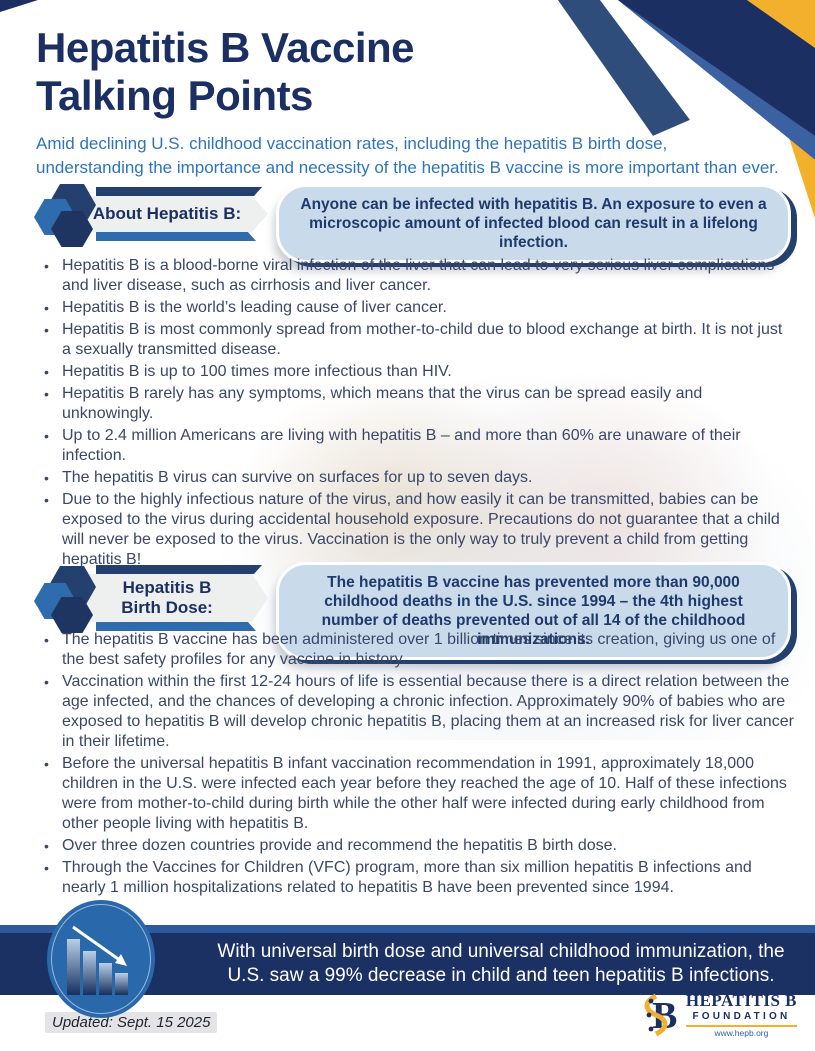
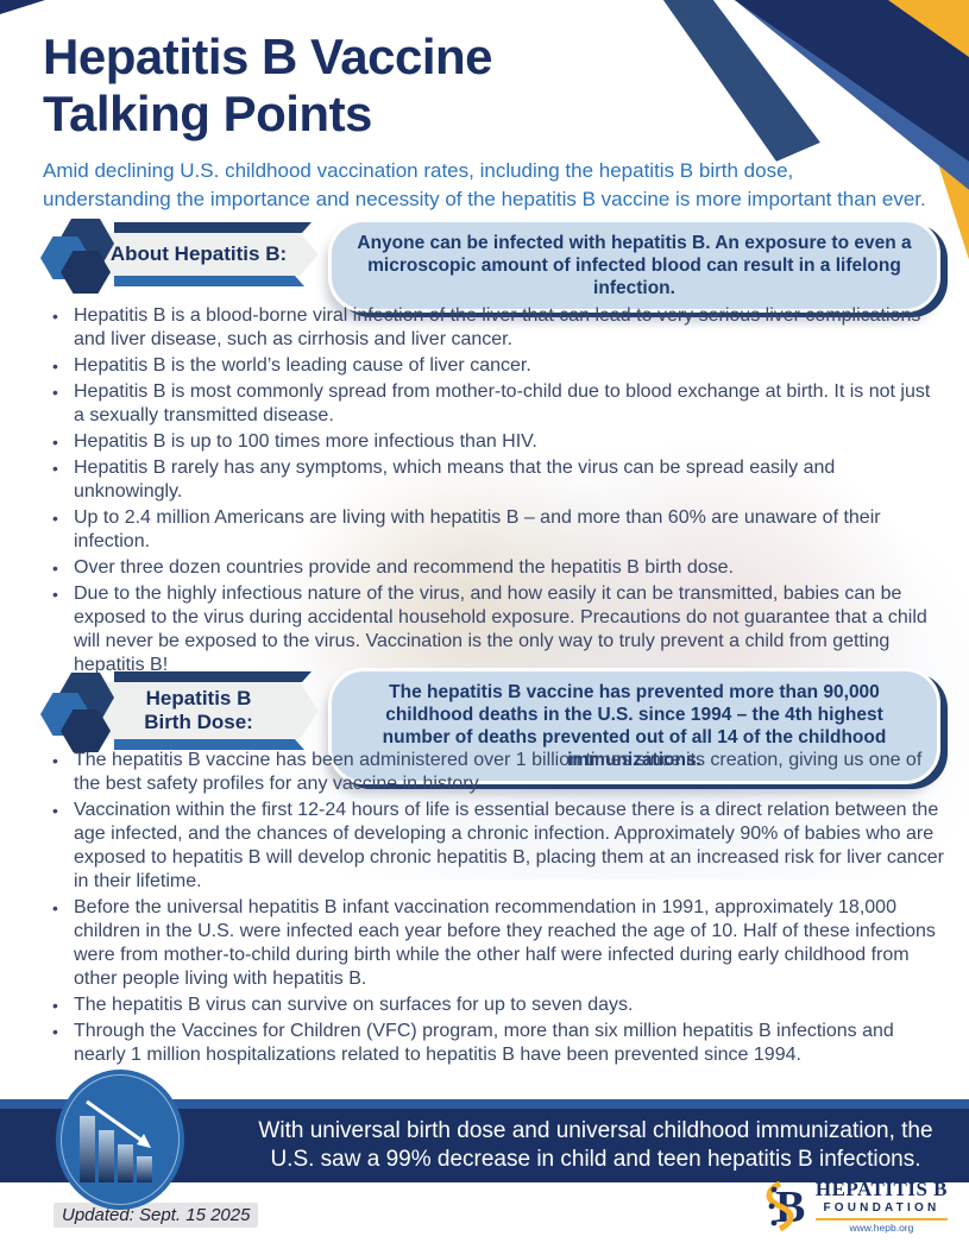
  Hepatitis B Vaccine
  Talking Points
  Amid declining U.S. childhood vaccination rates, including the hepatitis B birth dose,
  understanding the importance and necessity of the hepatitis B vaccine is more important than ever.
  About Hepatitis B:
  Anyone can be infected with hepatitis B. An exposure to even a microscopic amount of infected blood can result in a lifelong infection.
  Hepatitis B is a blood-borne viral infection of the liver that can lead to very serious liver complications and liver disease, such as cirrhosis and liver cancer.
  Hepatitis B is the world’s leading cause of liver cancer.
  Hepatitis B is most commonly spread from mother-to-child due to blood exchange at birth. It is not just a sexually transmitted disease.
  Hepatitis B is up to 100 times more infectious than HIV.
  Hepatitis B rarely has any symptoms, which means that the virus can be spread easily and unknowingly.
  Up to 2.4 million Americans are living with hepatitis B – and more than 60% are unaware of their infection.
- The hepatitis B virus can survive on surfaces for up to seven days.
+ Over three dozen countries provide and recommend the hepatitis B birth dose.
  Due to the highly infectious nature of the virus, and how easily it can be transmitted, babies can be exposed to the virus during accidental household exposure. Precautions do not guarantee that a child will never be exposed to the virus. Vaccination is the only way to truly prevent a child from getting hepatitis B!
  Hepatitis B
  Birth Dose:
  The hepatitis B vaccine has prevented more than 90,000 childhood deaths in the U.S. since 1994 – the 4th highest number of deaths prevented out of all 14 of the childhood immunizations.
  The hepatitis B vaccine has been administered over 1 billion times since its creation, giving us one of the best safety profiles for any vaccine in history.
  Vaccination within the first 12-24 hours of life is essential because there is a direct relation between the age infected, and the chances of developing a chronic infection. Approximately 90% of babies who are exposed to hepatitis B will develop chronic hepatitis B, placing them at an increased risk for liver cancer in their lifetime.
  Before the universal hepatitis B infant vaccination recommendation in 1991, approximately 18,000 children in the U.S. were infected each year before they reached the age of 10. Half of these infections were from mother-to-child during birth while the other half were infected during early childhood from other people living with hepatitis B.
- Over three dozen countries provide and recommend the hepatitis B birth dose.
+ The hepatitis B virus can survive on surfaces for up to seven days.
  Through the Vaccines for Children (VFC) program, more than six million hepatitis B infections and nearly 1 million hospitalizations related to hepatitis B have been prevented since 1994.
  With universal birth dose and universal childhood immunization, the
  U.S. saw a 99% decrease in child and teen hepatitis B infections.
  Updated: Sept. 15 2025
  B
  HEPATITIS B
  FOUNDATION
  www.hepb.org
